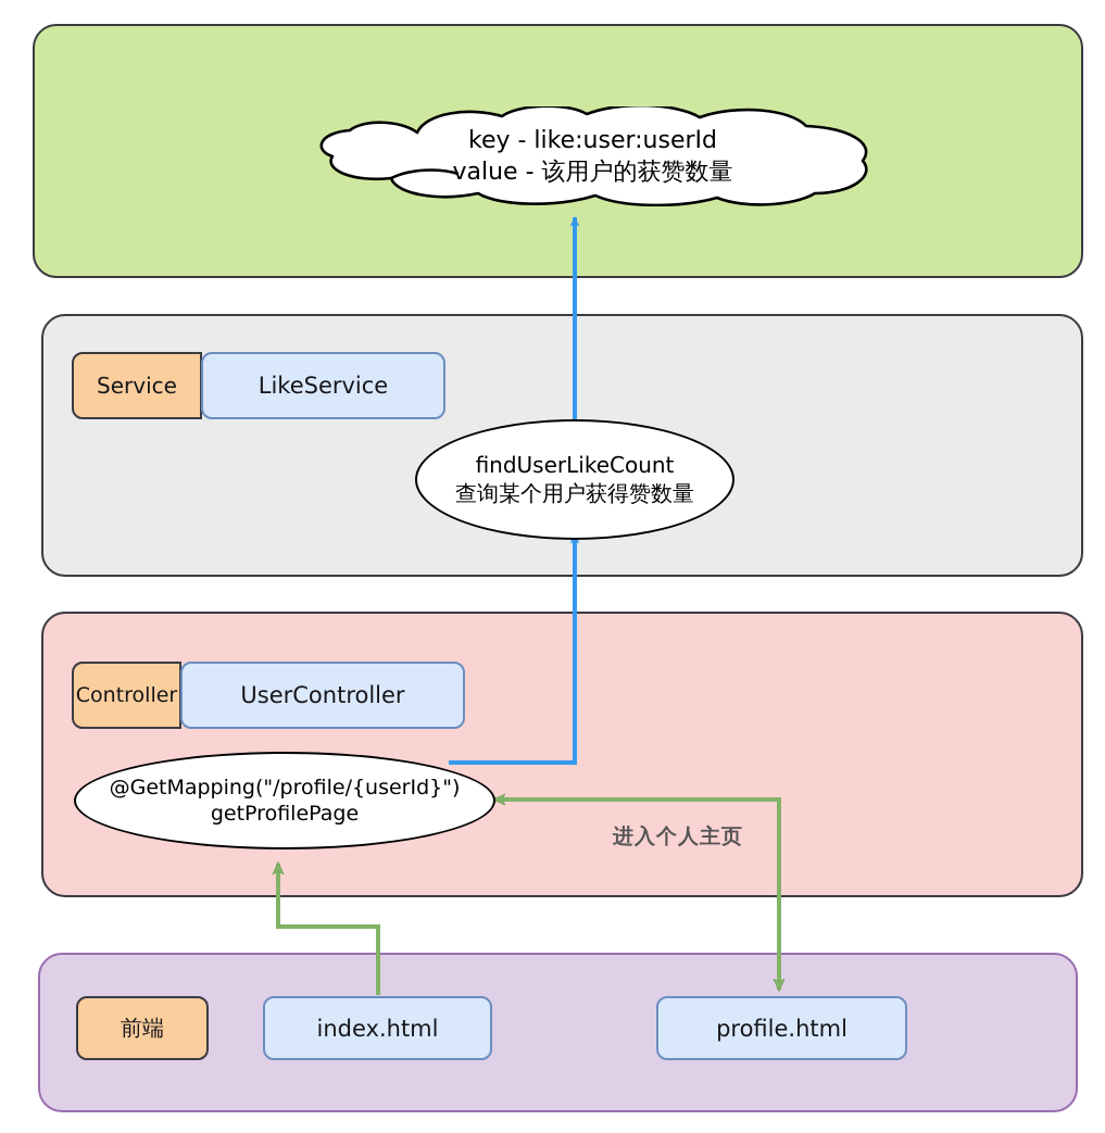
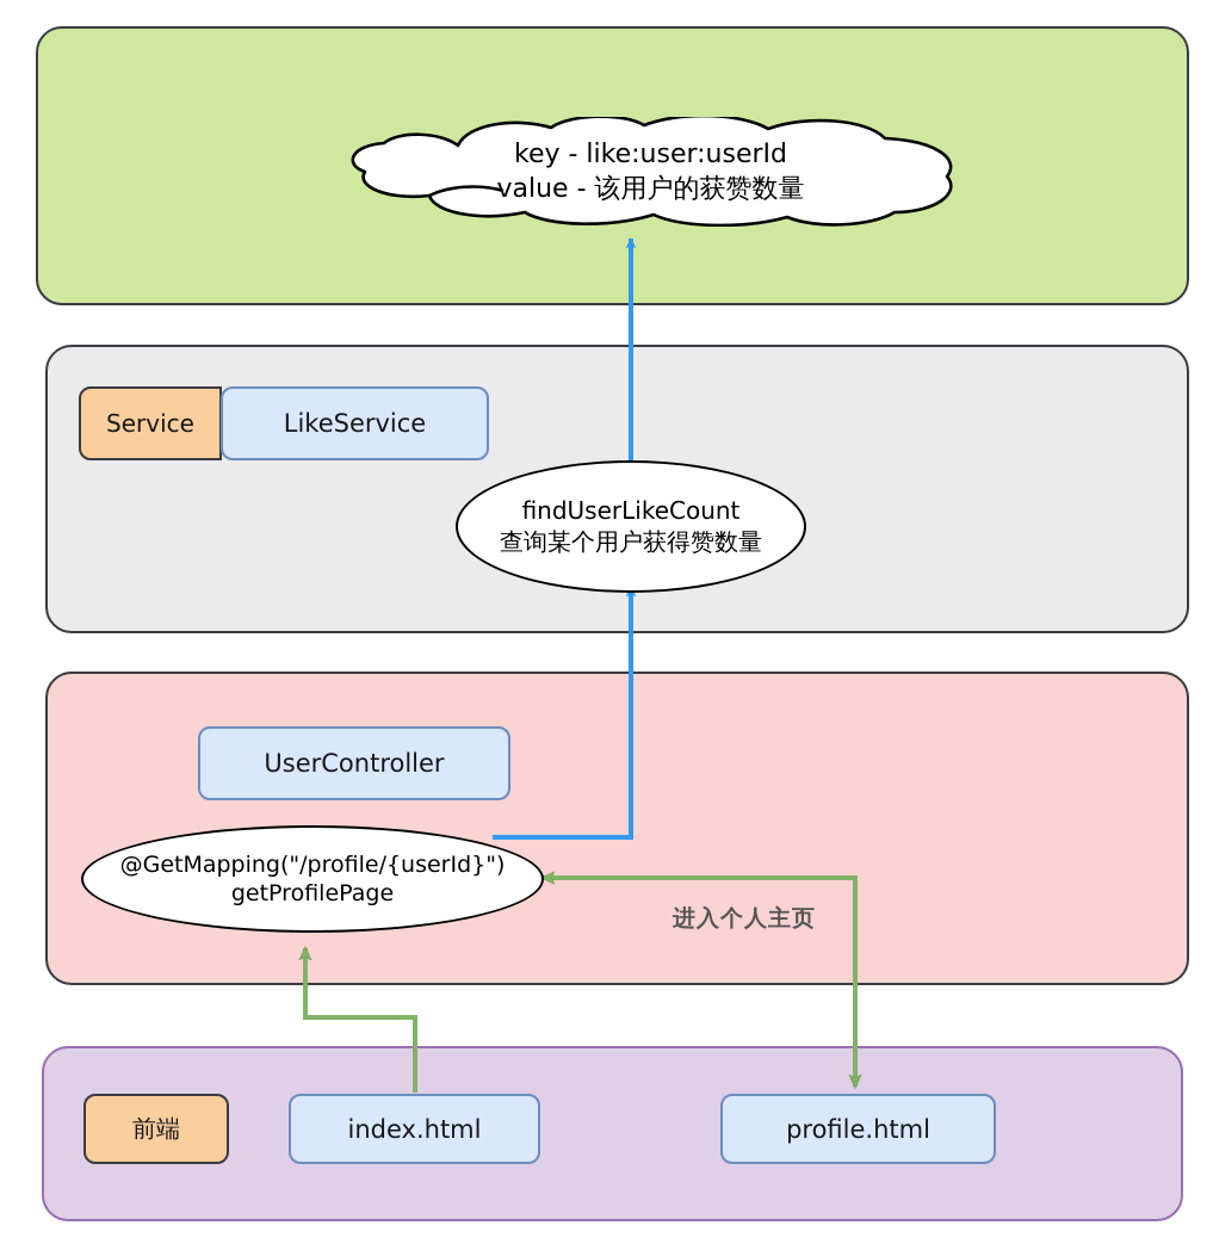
  Service
  LikeService
- Controller
  UserController
  前端
  index.html
  profile.html
  key - like:user:userId
  value - 该用户的获赞数量
  findUserLikeCount
  查询某个用户获得赞数量
  @GetMapping("/profile/{userId}")
  getProfilePage
  进入个人主页
